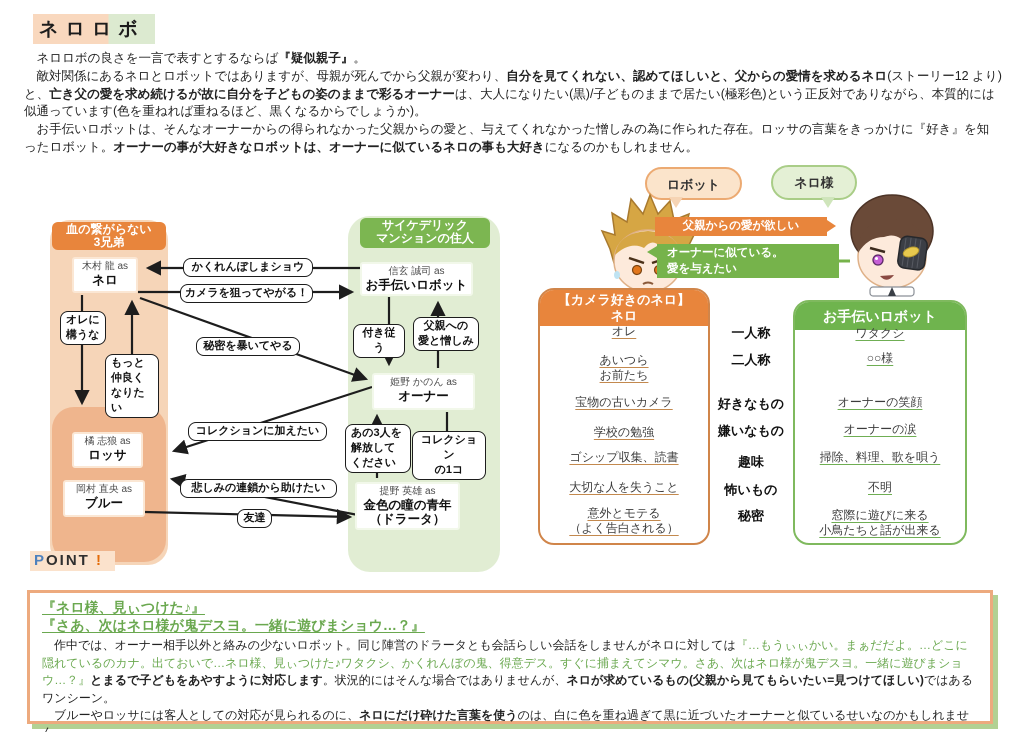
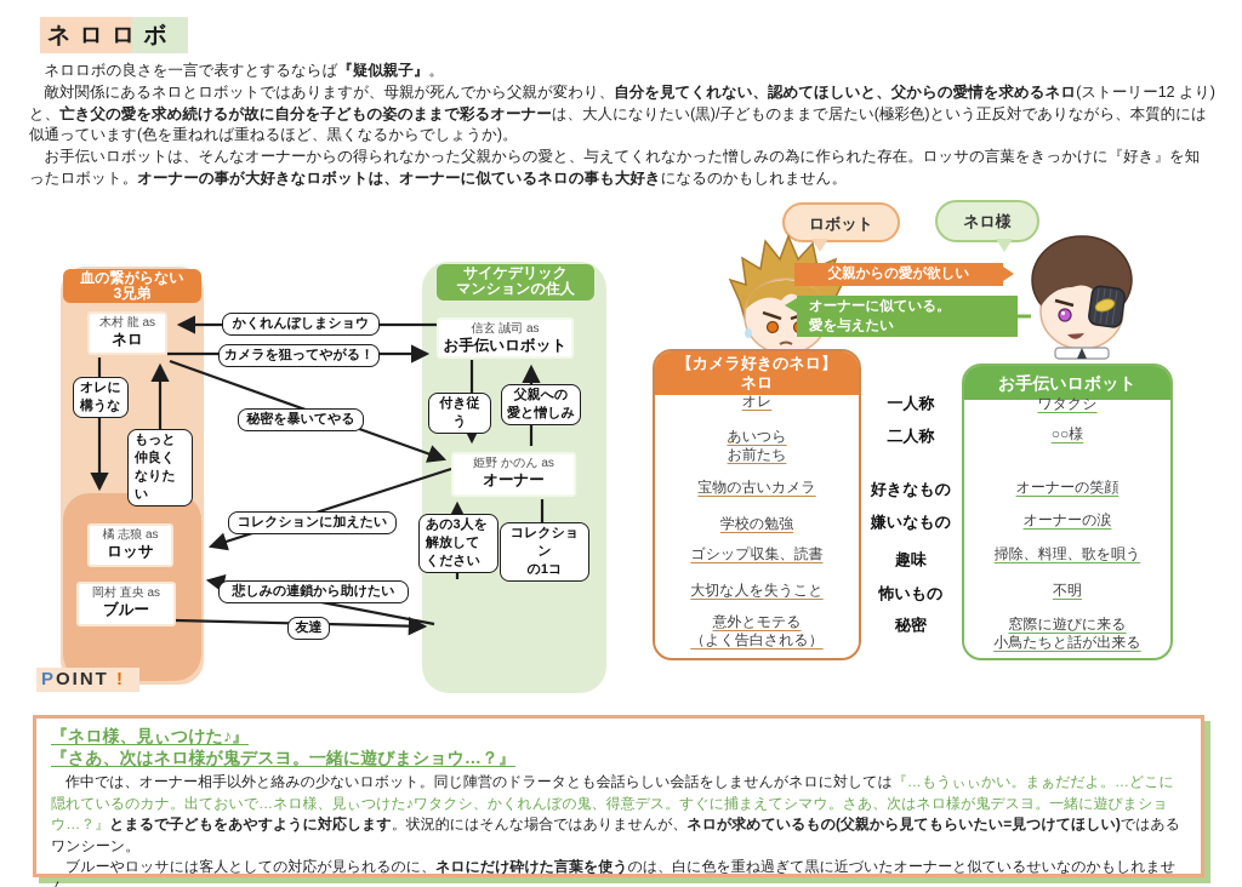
  ネロロボ
  ネロロボの良さを一言で表すとするならば『疑似親子』。
  敵対関係にあるネロとロボットではありますが、母親が死んでから父親が変わり、自分を見てくれない、認めてほしいと、父からの愛情を求めるネロ(ストーリー12 より)と、亡き父の愛を求め続けるが故に自分を子どもの姿のままで彩るオーナーは、大人になりたい(黒)/子どものままで居たい(極彩色)という正反対でありながら、本質的には似通っています(色を重ねれば重ねるほど、黒くなるからでしょうか)。
  お手伝いロボットは、そんなオーナーからの得られなかった父親からの愛と、与えてくれなかった憎しみの為に作られた存在。ロッサの言葉をきっかけに『好き』を知ったロボット。オーナーの事が大好きなロボットは、オーナーに似ているネロの事も大好きになるのかもしれません。
  血の繋がらない
  3兄弟
  サイケデリック
  マンションの住人
  木村 龍 as
  ネロ
  橘 志狼 as
  ロッサ
  岡村 直央 as
  ブルー
  信玄 誠司 as
  お手伝いロボット
  姫野 かのん as
  オーナー
- 提野 英雄 as
- 金色の瞳の青年
- （ドラータ）
  かくれんぼしまショウ
  カメラを狙ってやがる！
  秘密を暴いてやる
  オレに
  構うな
  もっと
  仲良く
  なりたい
  付き従う
  父親への
  愛と憎しみ
  コレクションに加えたい
  あの3人を
  解放して
  ください
  コレクション
  の1コ
  悲しみの連鎖から助けたい
  友達
  ロボット
  ネロ様
  父親からの愛が欲しい
  オーナーに似ている。
  愛を与えたい
  【カメラ好きのネロ】
  ネロ
  お手伝いロボット
  一人称
  二人称
  好きなもの
  嫌いなもの
  趣味
  怖いもの
  秘密
  オレ
  あいつら
  お前たち
  宝物の古いカメラ
  学校の勉強
  ゴシップ収集、読書
  大切な人を失うこと
  意外とモテる
  （よく告白される）
  ワタクシ
  ○○様
  オーナーの笑顔
  オーナーの涙
  掃除、料理、歌を唄う
  不明
  窓際に遊びに来る
  小鳥たちと話が出来る
  POINT !
  『ネロ様、見ぃつけた♪』
  『さあ、次はネロ様が鬼デスヨ。一緒に遊びまショウ…？』
  作中では、オーナー相手以外と絡みの少ないロボット。同じ陣営のドラータとも会話らしい会話をしませんがネロに対しては『…もうぃぃかい。まぁだだよ。…どこに隠れているのカナ。出ておいで…ネロ様、見ぃつけた♪ワタクシ、かくれんぼの鬼、得意デス。すぐに捕まえてシマウ。さあ、次はネロ様が鬼デスヨ。一緒に遊びまショウ…？』とまるで子どもをあやすように対応します。状況的にはそんな場合ではありませんが、ネロが求めているもの(父親から見てもらいたい=見つけてほしい)ではあるワンシーン。
  ブルーやロッサには客人としての対応が見られるのに、ネロにだけ砕けた言葉を使うのは、白に色を重ね過ぎて黒に近づいたオーナーと似ているせいなのかもしれませ
